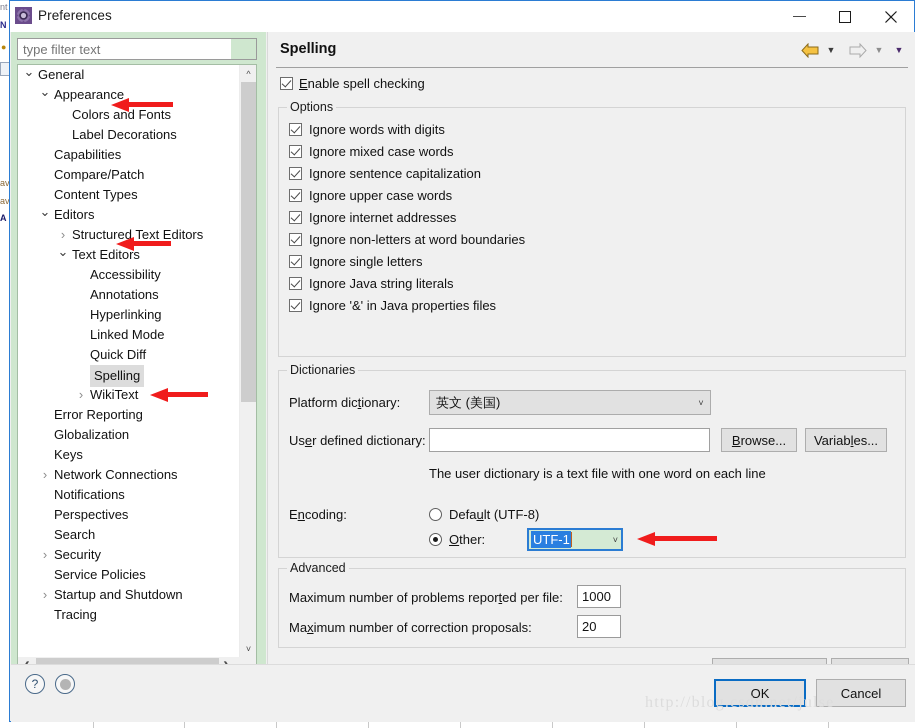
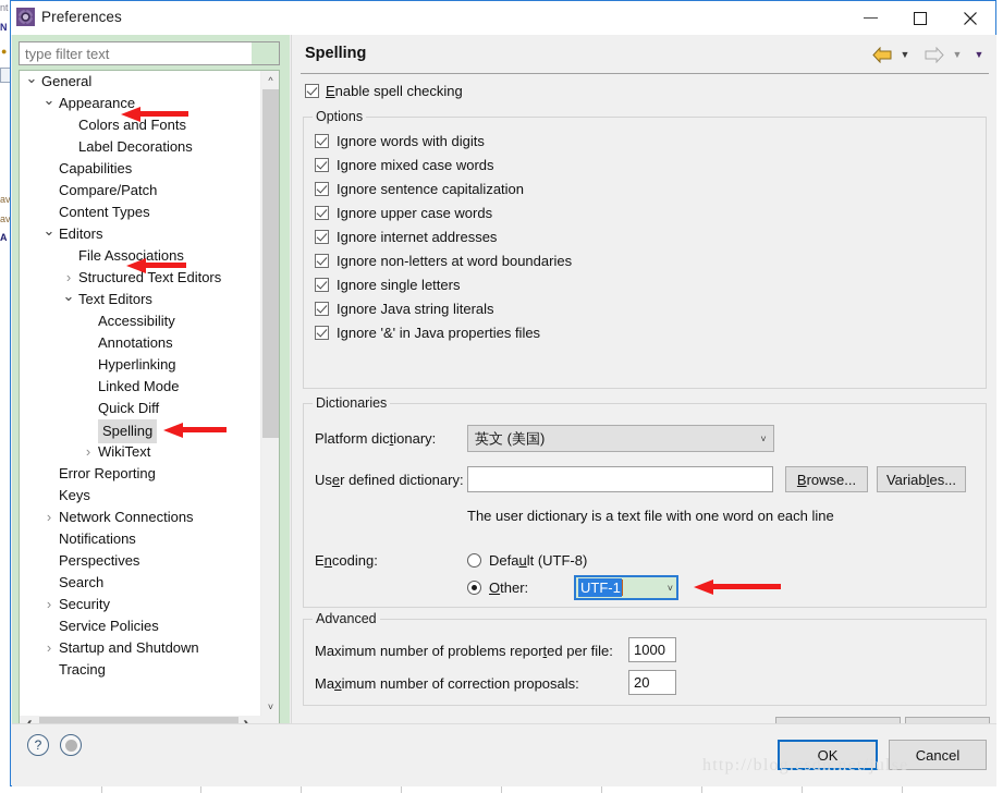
  nt
  N
  ●
  av
  av
  A
  Preferences
  type filter text
  ⌄
  General
  ⌄
  Appearance
  Colors and Fonts
  Label Decorations
  Capabilities
  Compare/Patch
  Content Types
  ⌄
  Editors
+ File Associations
  ›
  Structured Text Editors
  ⌄
  Text Editors
  Accessibility
  Annotations
  Hyperlinking
  Linked Mode
  Quick Diff
  Spelling
  ›
  WikiText
  Error Reporting
- Globalization
  Keys
  ›
  Network Connections
  Notifications
  Perspectives
  Search
  ›
  Security
  Service Policies
  ›
  Startup and Shutdown
  Tracing
  ^
  ˅
  Spelling
  ▼
  ▼
  ▼
  Enable spell checking
  Options
  Ignore words with digits
  Ignore mixed case words
  Ignore sentence capitalization
  Ignore upper case words
  Ignore internet addresses
  Ignore non-letters at word boundaries
  Ignore single letters
  Ignore Java string literals
  Ignore '&' in Java properties files
  Dictionaries
  Platform dictionary:
  英文 (美国)
  ˅
  User defined dictionary:
  Browse...
  Variables...
  The user dictionary is a text file with one word on each line
  Encoding:
  Default (UTF-8)
  Other:
  UTF-1
  ˅
  Advanced
  Maximum number of problems reported per file:
  1000
  Maximum number of correction proposals:
  20
  ?
  OK
  Cancel
  http://blog.csdn.net/julse
